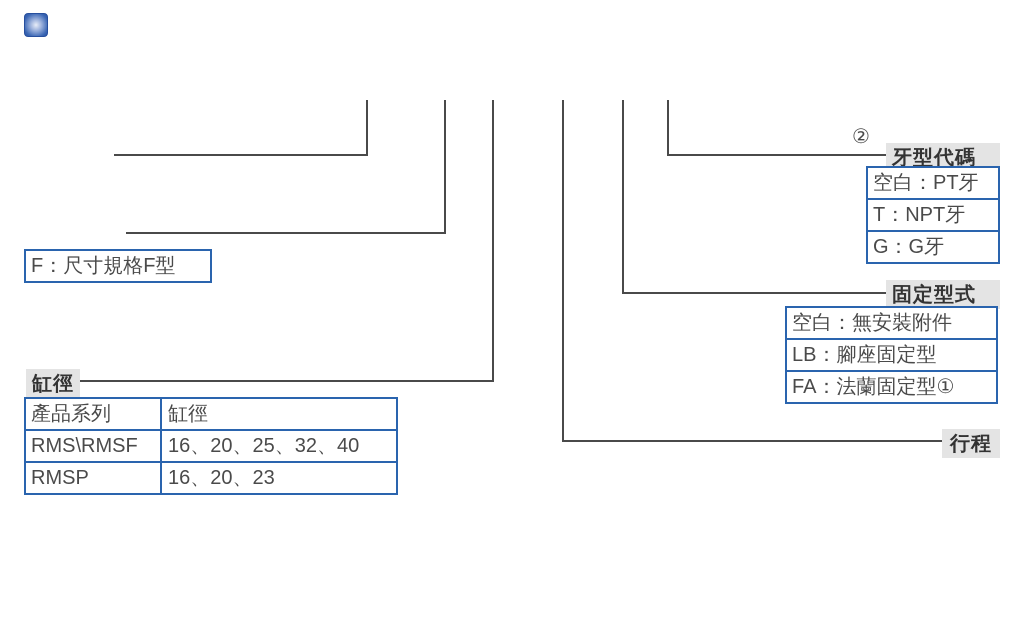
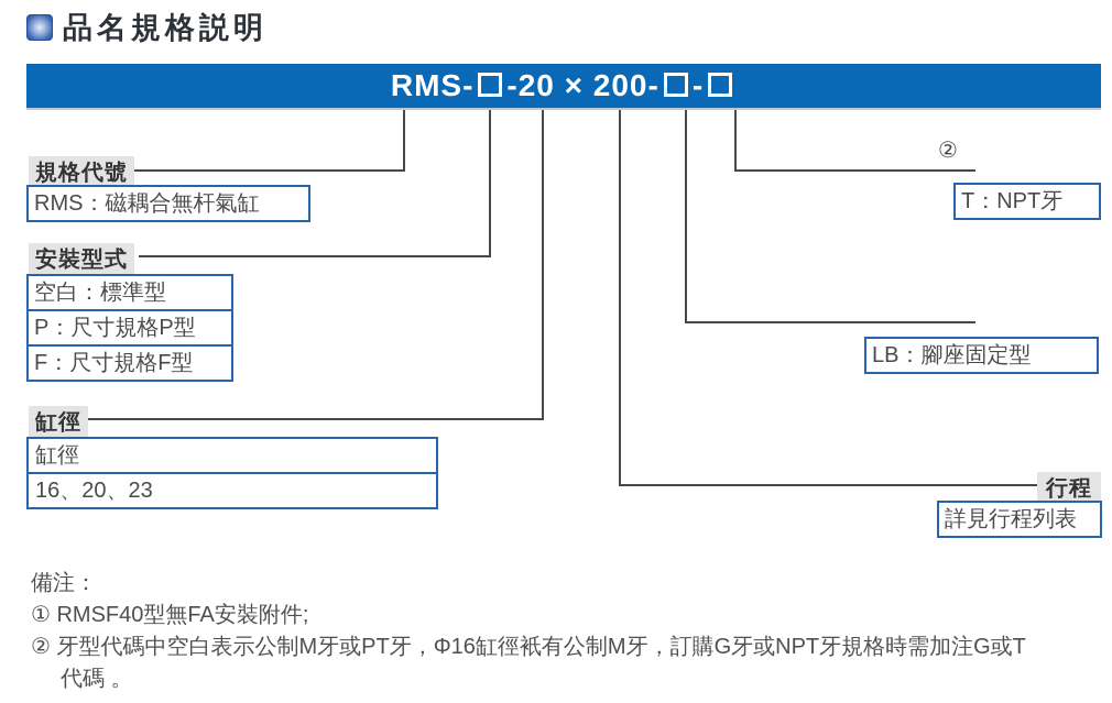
+ 品名規格説明
+ RMS- -20 × 200- -
+ 規格代號
+ RMS：磁耦合無杆氣缸
+ 安裝型式
+ 空白：標準型
+ P：尺寸規格P型
  F：尺寸規格F型
  缸徑
- 產品系列
  缸徑
- RMS\RMSF
- 16、20、25、32、40
- RMSP
  16、20、23
  ②
- 牙型代碼
- 空白：PT牙
  T：NPT牙
- G：G牙
- 固定型式
- 空白：無安裝附件
  LB：腳座固定型
- FA：法蘭固定型①
  行程
+ 詳見行程列表
+ 備注：
+ ① RMSF40型無FA安裝附件;
+ ② 牙型代碼中空白表示公制M牙或PT牙，Φ16缸徑衹有公制M牙，訂購G牙或NPT牙規格時需加注G或T
+ 代碼 。
